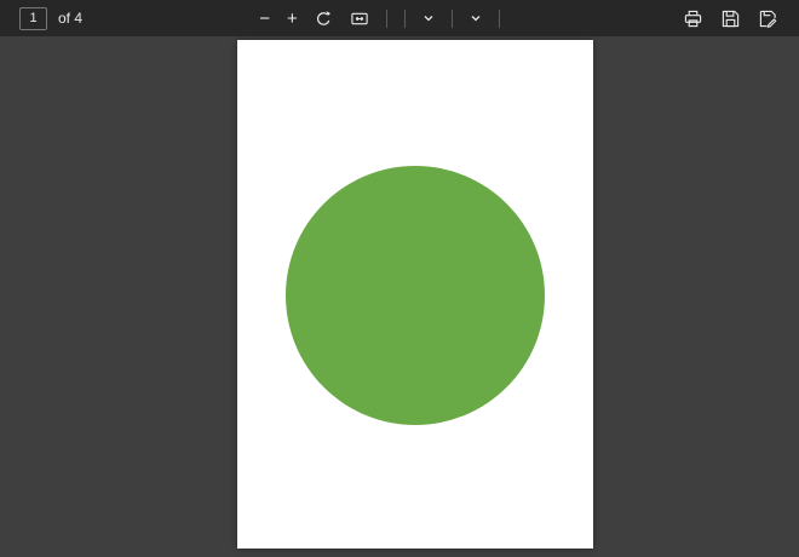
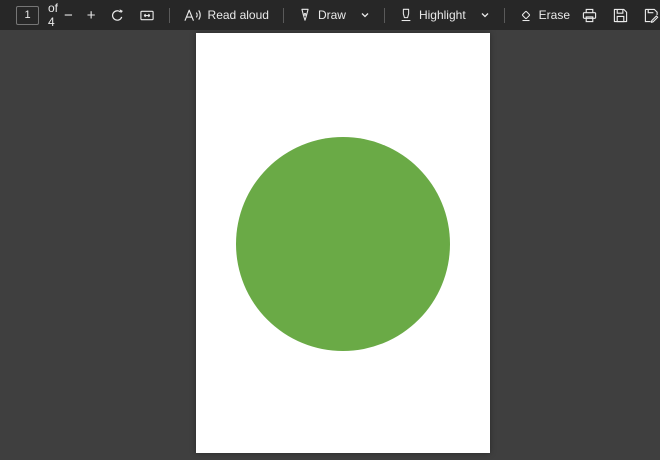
  1
  of 4
  −
  +
+ Read aloud
+ Draw
+ Highlight
+ Erase
